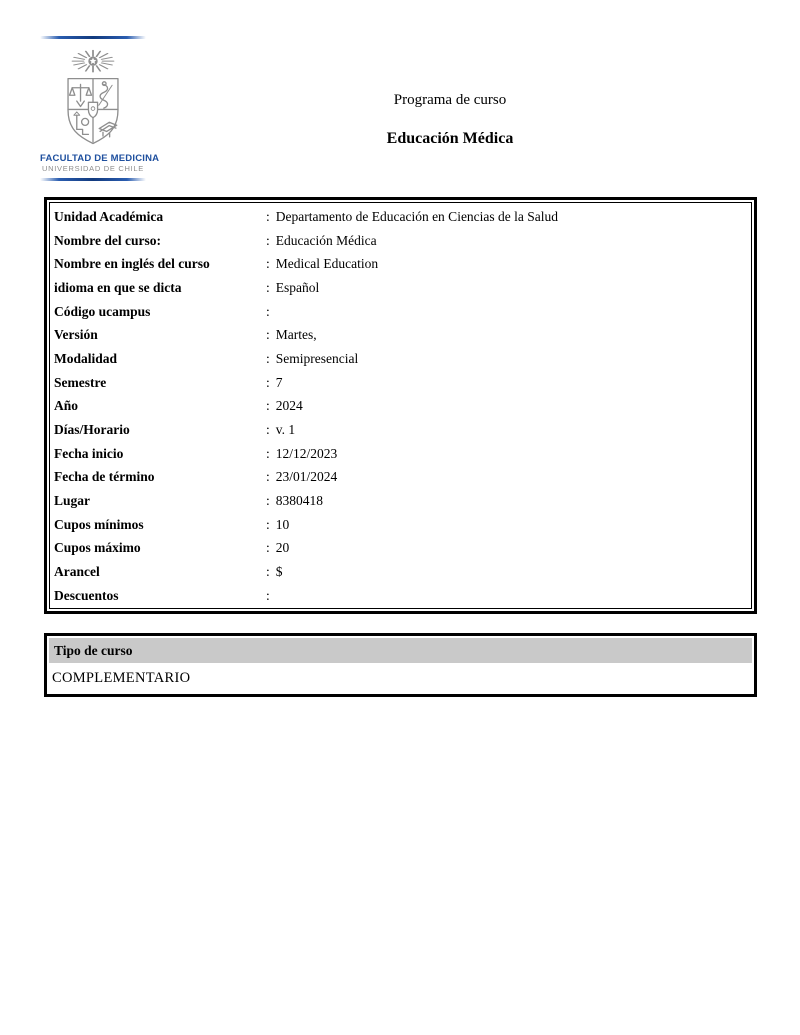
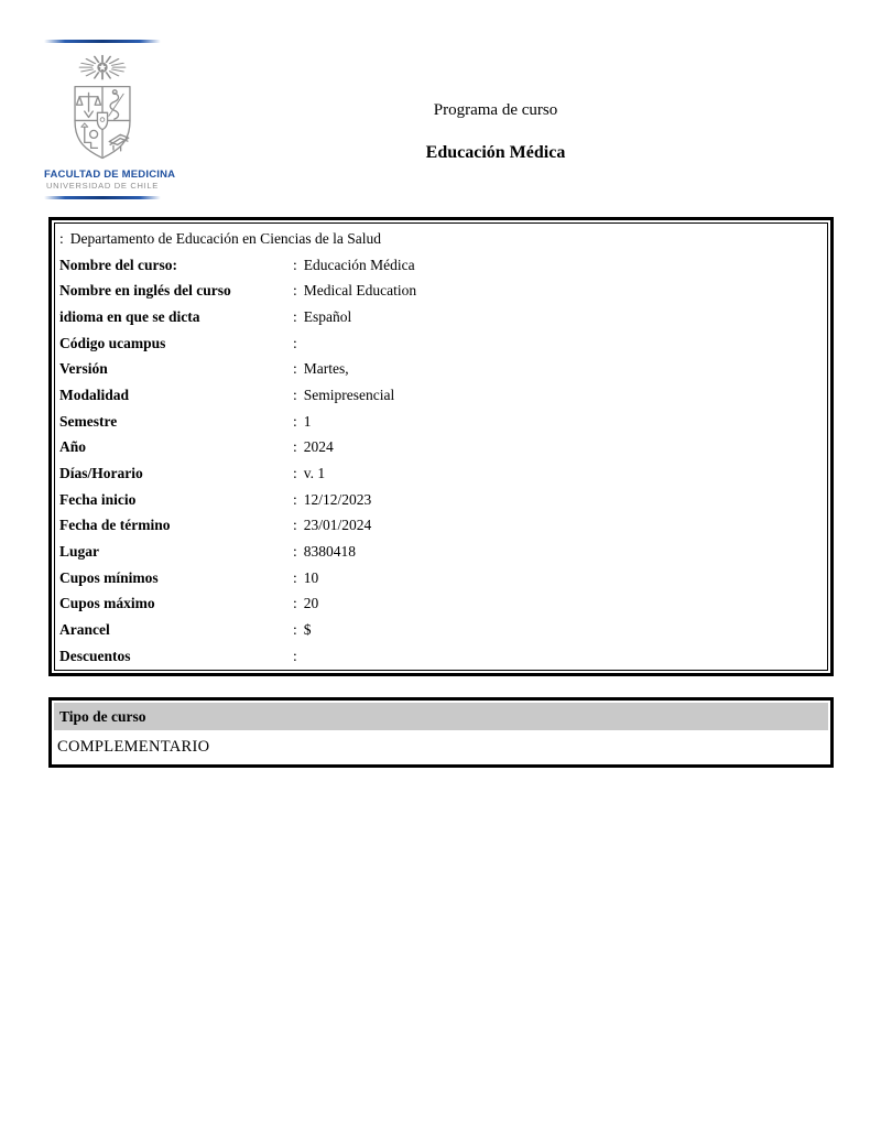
  FACULTAD DE MEDICINA
  UNIVERSIDAD DE CHILE
  Programa de curso
  Educación Médica
- Unidad Académica
  :
  Departamento de Educación en Ciencias de la Salud
  Nombre del curso:
  :
  Educación Médica
  Nombre en inglés del curso
  :
  Medical Education
  idioma en que se dicta
  :
  Español
  Código ucampus
  :
  Versión
  :
  Martes,
  Modalidad
  :
  Semipresencial
  Semestre
  :
- 7
+ 1
  Año
  :
  2024
  Días/Horario
  :
  v. 1
  Fecha inicio
  :
  12/12/2023
  Fecha de término
  :
  23/01/2024
  Lugar
  :
  8380418
  Cupos mínimos
  :
  10
  Cupos máximo
  :
  20
  Arancel
  :
  $
  Descuentos
  :
  Tipo de curso
  COMPLEMENTARIO
